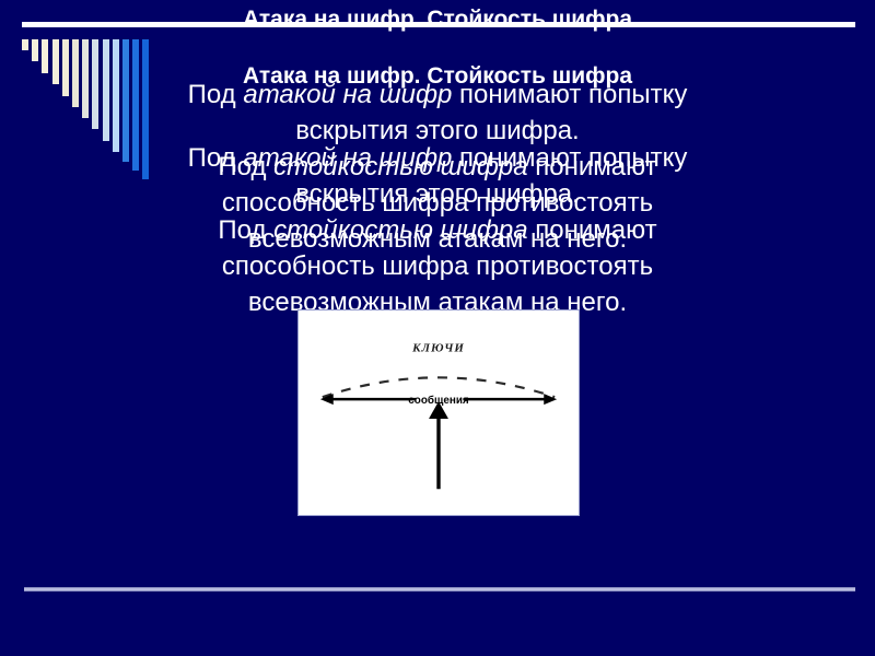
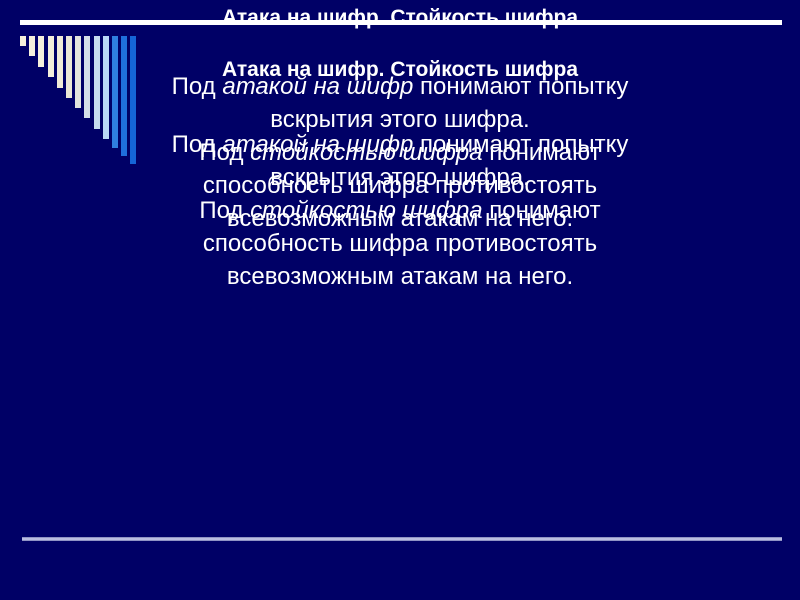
  Атака на шифр. Стойкость шифра
  Атака на шифр. Стойкость шифра
  Под атакой на шифр понимают попытку вскрытия этого шифра.
  Под стойкостью шифра понимают способность шифра противостоять всевозможным атакам на него.
  Под атакой на шифр понимают попытку вскрытия этого шифра.
  Под стойкостью шифра понимают способность шифра противостоять всевозможным атакам на него.
- КЛЮЧИ
- сообщения
